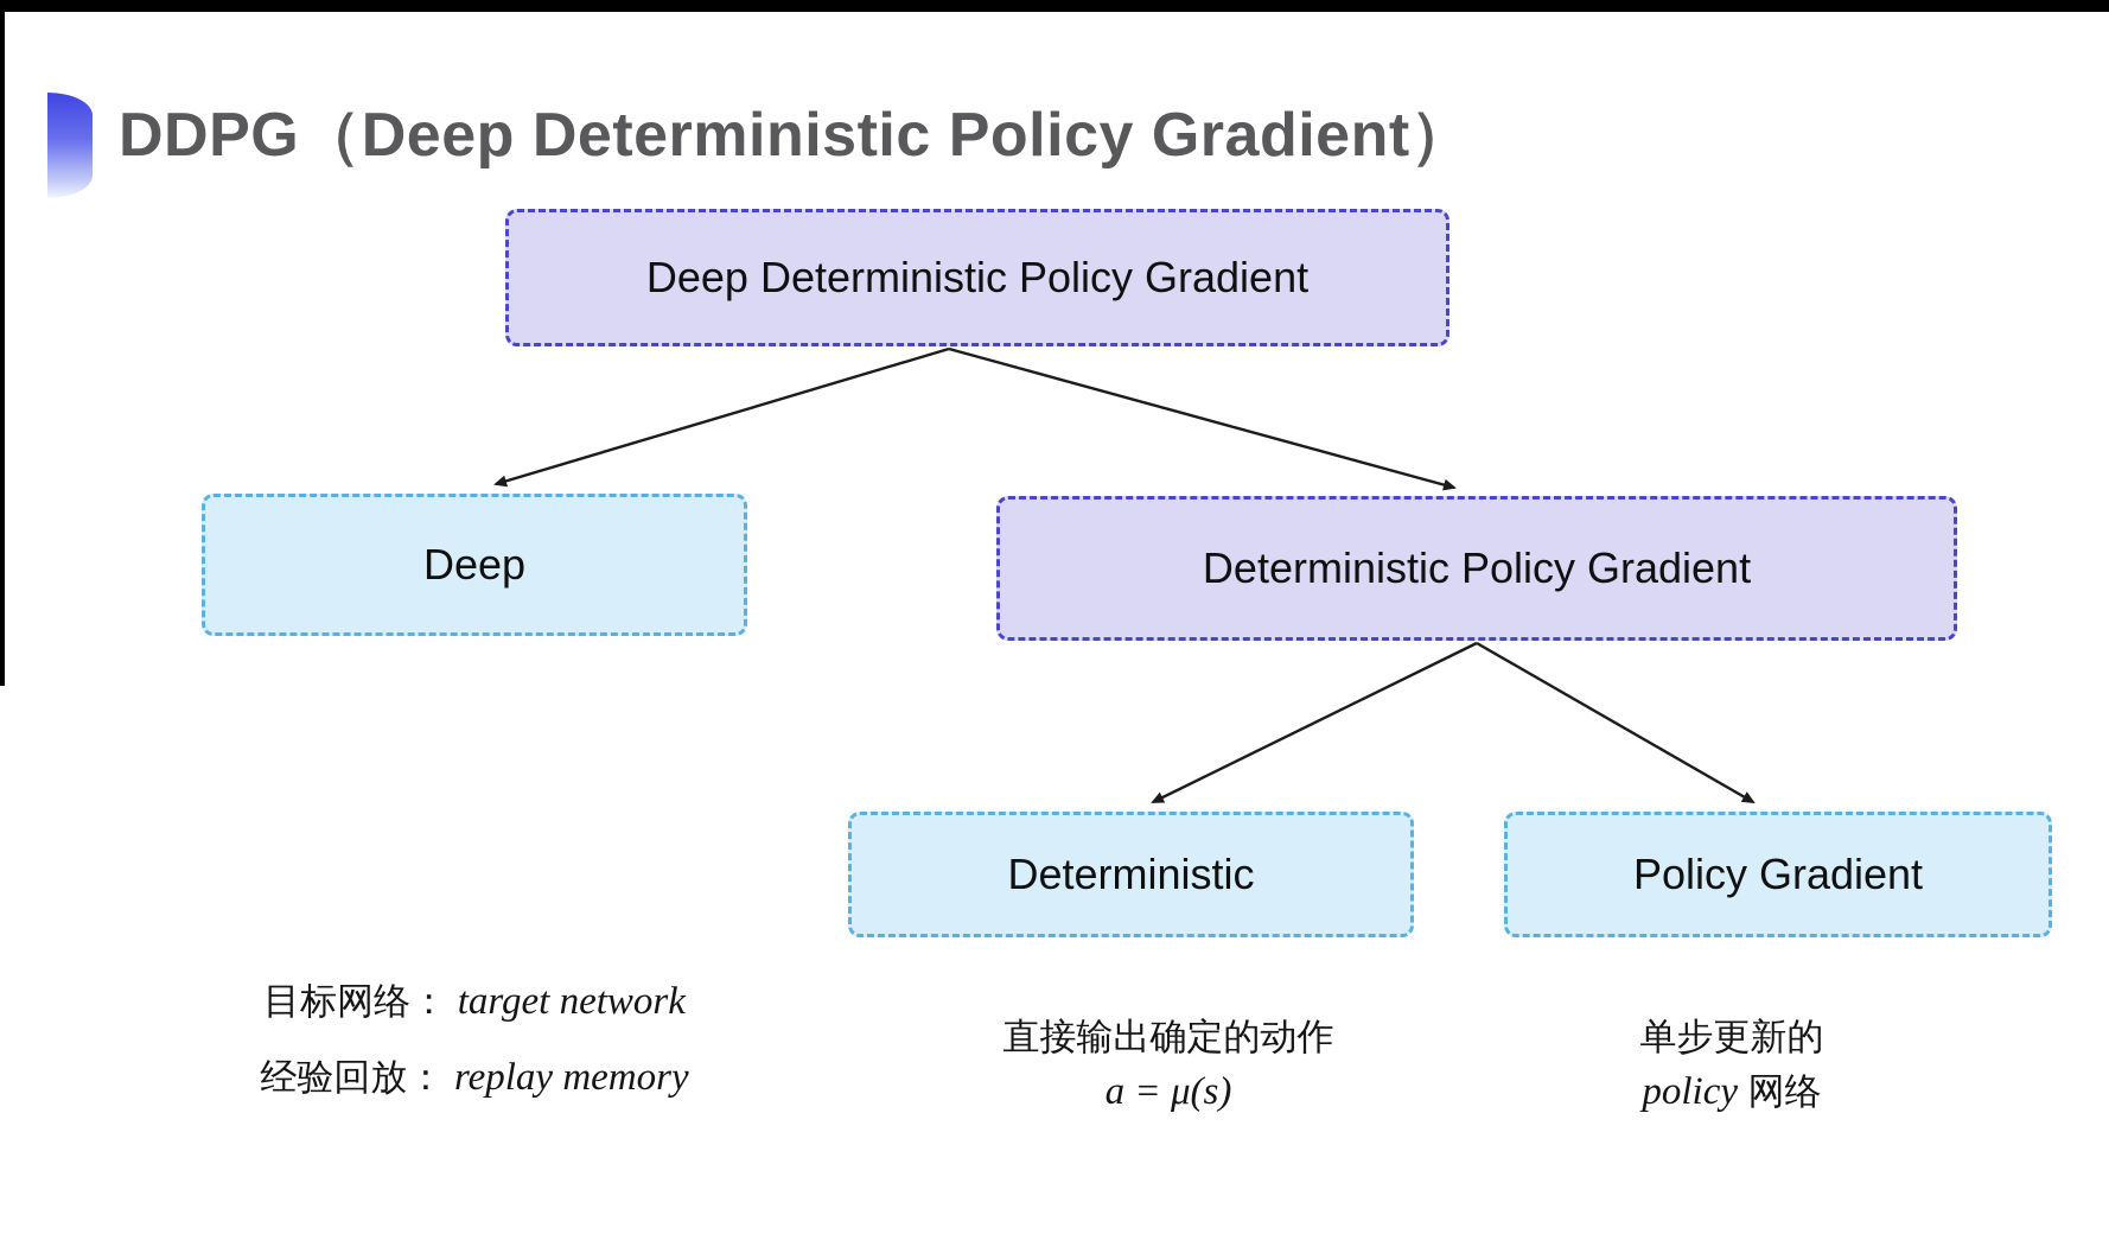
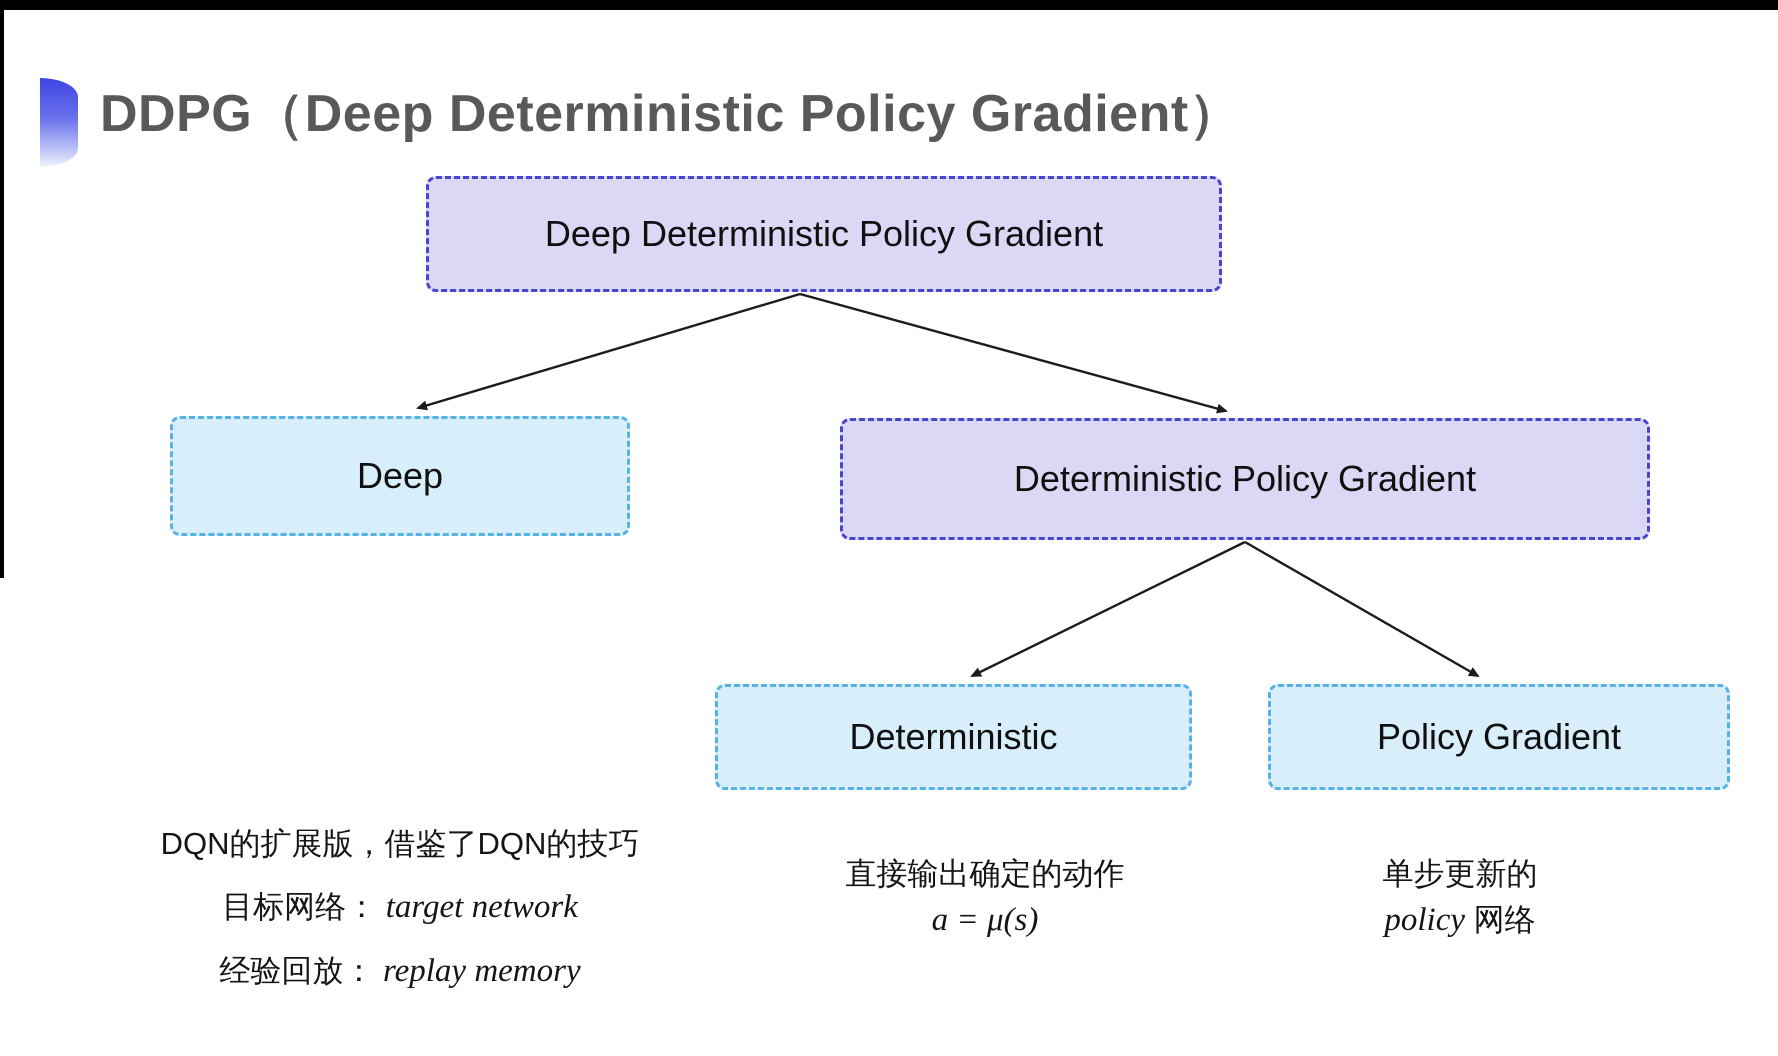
  DDPG（Deep Deterministic Policy Gradient）
  Deep Deterministic Policy Gradient
  Deep
  Deterministic Policy Gradient
  Deterministic
  Policy Gradient
+ DQN的扩展版，借鉴了DQN的技巧
  目标网络： target network
  经验回放： replay memory
  直接输出确定的动作
  a = μ(s)
  单步更新的
  policy 网络
